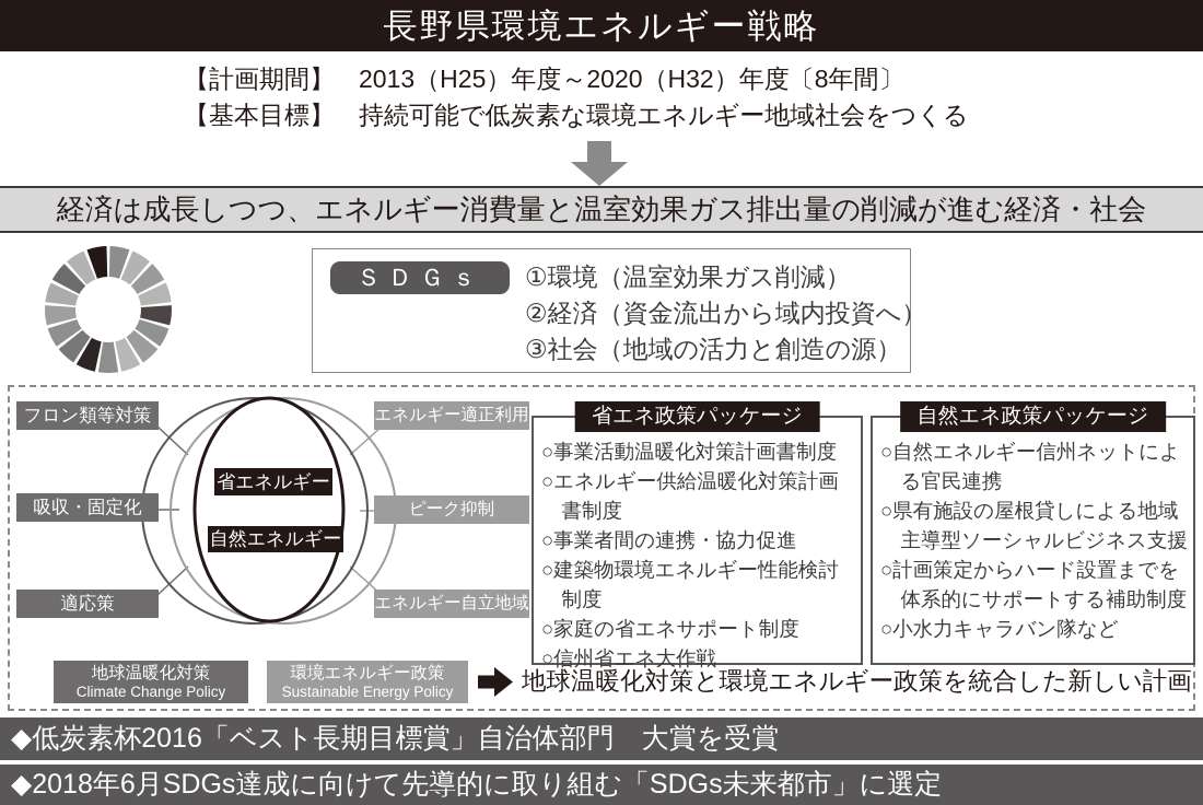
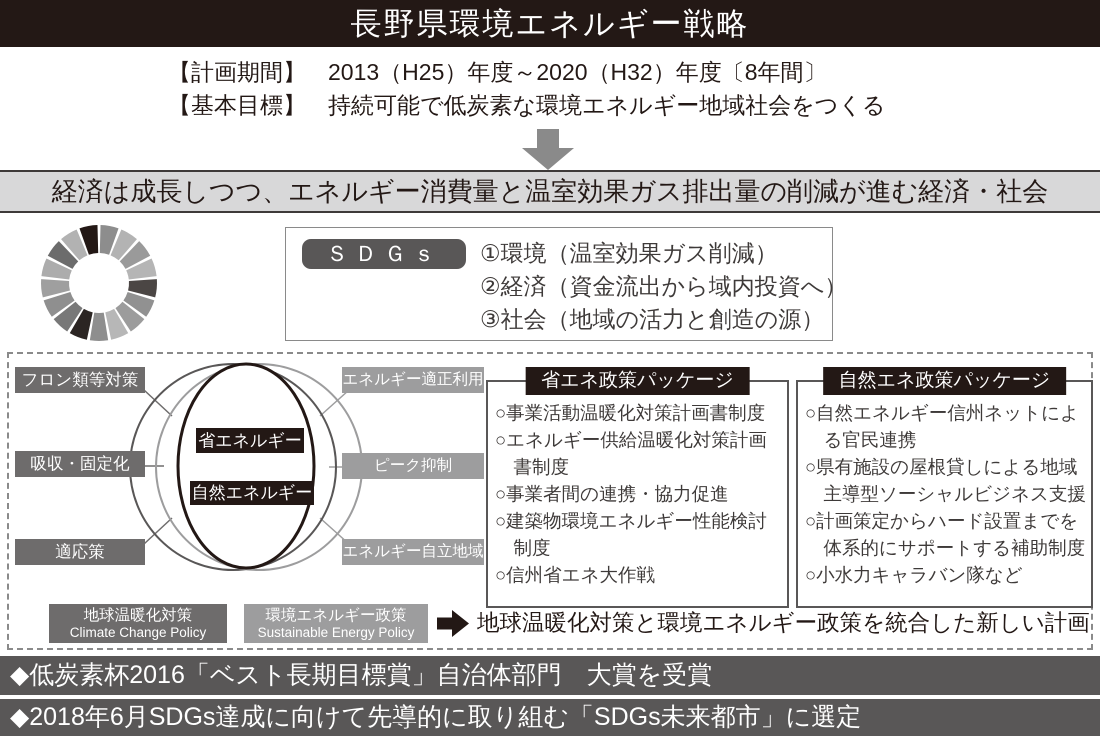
  長野県環境エネルギー戦略
  【計画期間】
  2013（H25）年度～2020（H32）年度〔8年間〕
  【基本目標】
  持続可能で低炭素な環境エネルギー地域社会をつくる
  経済は成長しつつ、エネルギー消費量と温室効果ガス排出量の削減が進む経済・社会
  ＳＤＧｓ
  ①環境（温室効果ガス削減）
  ②経済（資金流出から域内投資へ）
  ③社会（地域の活力と創造の源）
  フロン類等対策
  吸収・固定化
  適応策
  エネルギー適正利用
  ピーク抑制
  エネルギー自立地域
  省エネルギー
  自然エネルギー
  省エネ政策パッケージ
  ○事業活動温暖化対策計画書制度
  ○エネルギー供給温暖化対策計画書制度
  ○事業者間の連携・協力促進
  ○建築物環境エネルギー性能検討制度
- ○家庭の省エネサポート制度
  ○信州省エネ大作戦
  自然エネ政策パッケージ
  ○自然エネルギー信州ネットによる官民連携
  ○県有施設の屋根貸しによる地域主導型ソーシャルビジネス支援
  ○計画策定からハード設置までを体系的にサポートする補助制度
  ○小水力キャラバン隊など
  地球温暖化対策
  Climate Change Policy
  環境エネルギー政策
  Sustainable Energy Policy
  地球温暖化対策と環境エネルギー政策を統合した新しい計画
  ◆低炭素杯2016「ベスト長期目標賞」自治体部門 大賞を受賞
  ◆2018年6月SDGs達成に向けて先導的に取り組む「SDGs未来都市」に選定
